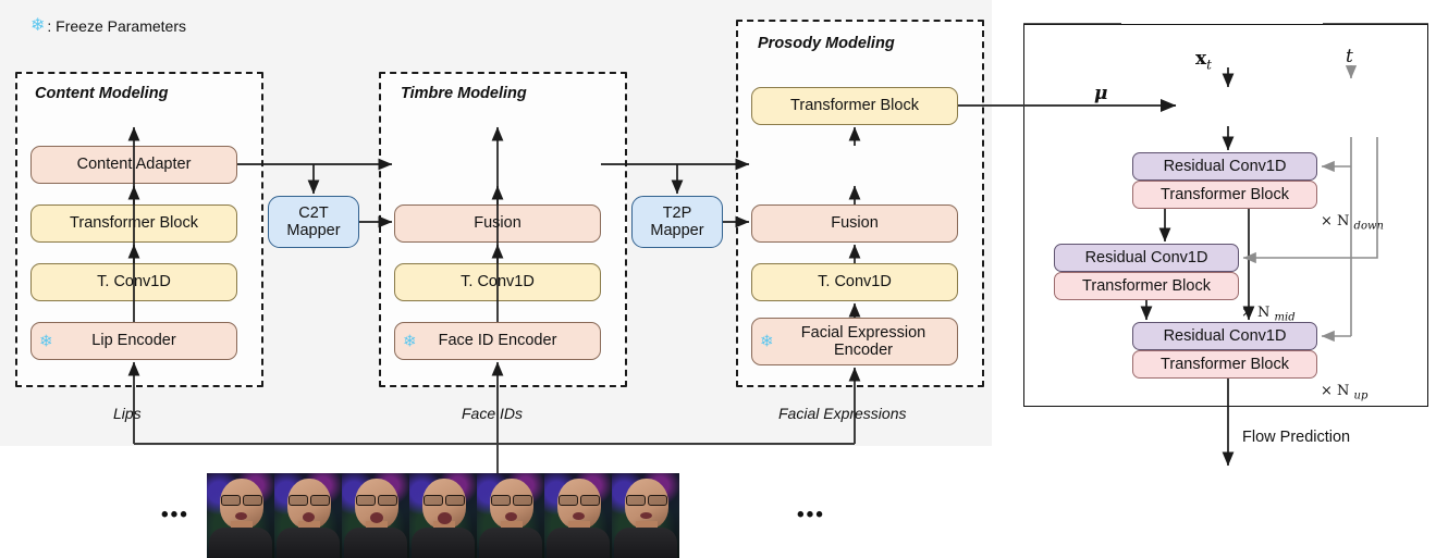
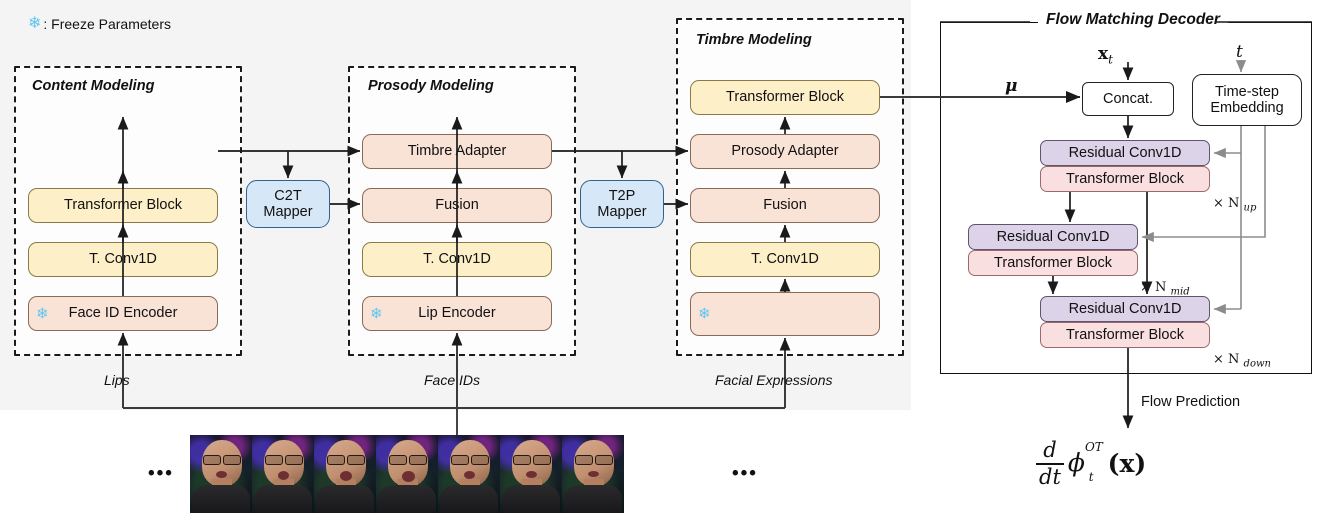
  ❄
  : Freeze Parameters
  Content Modeling
- Content Adapter
  Transforer Block
  T. Conv1D
  ❄
- Lip Encoder
+ Face ID Encoder
  C2T
  Mapper
- Timbre Modeling
+ Prosody Modeling
+ Timbre Adapter
  Fusion
  T. Conv1D
  ❄
- Face ID Encoder
+ Lip Encoder
  T2P
  Mapper
- Prosody Modeling
+ Timbre Modeling
  Transformer Block
+ Prosody Adapter
  Fusion
  T. Conv1D
  ❄
- Facial Expression Encoder
  Lips
  Face IDs
  Facial Expressions
+ Flow Matching Decoder
  xt
  t
  μ
+ Concat.
+ Time-step
+ Embedding
  Residual Conv1D
  Transformer Block
- × N down
+ × N up
  Residual Conv1D
  Transformer Block
  × N mid
  Residual Conv1D
  Transformer Block
- × N up
+ × N down
  Flow Prediction
+ d
+ dt
+ ϕOTt
+ (x)
  •••
  •••
